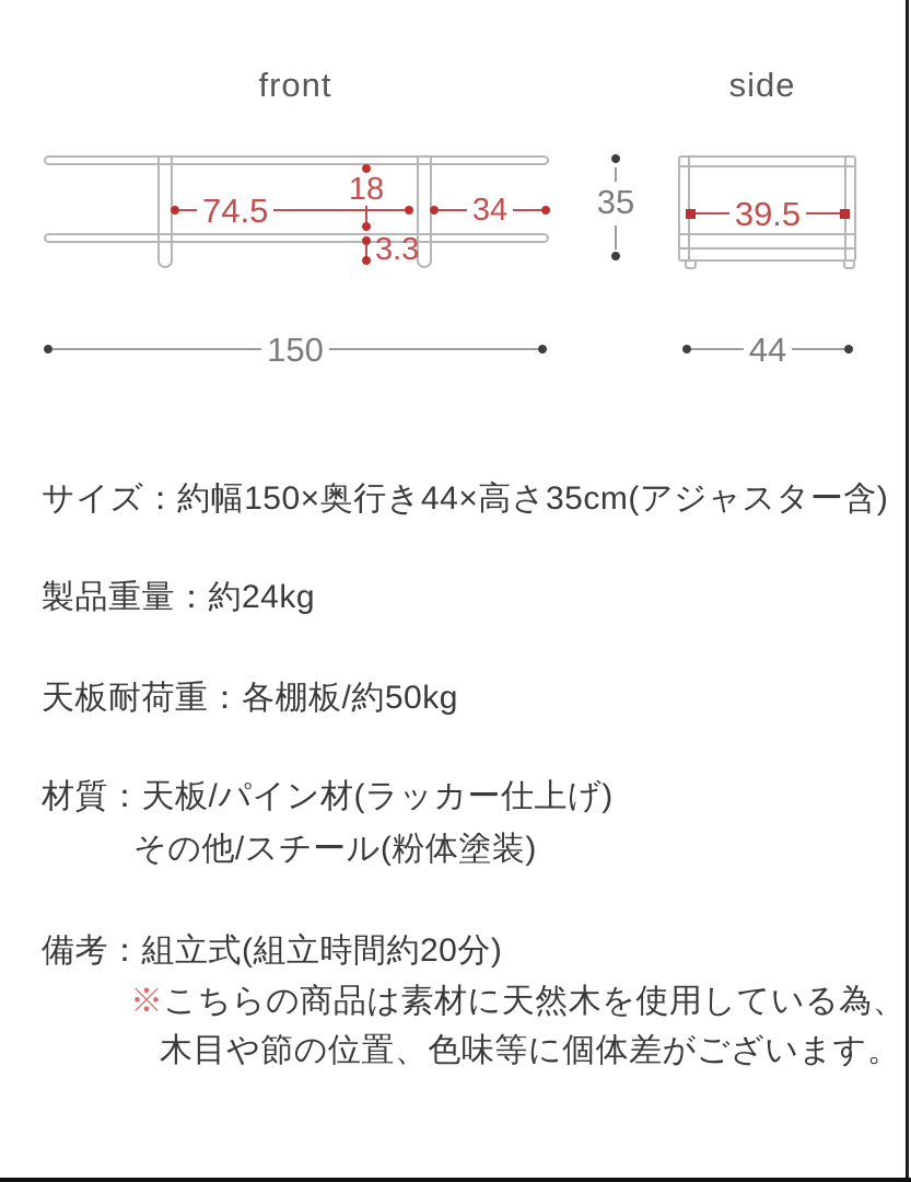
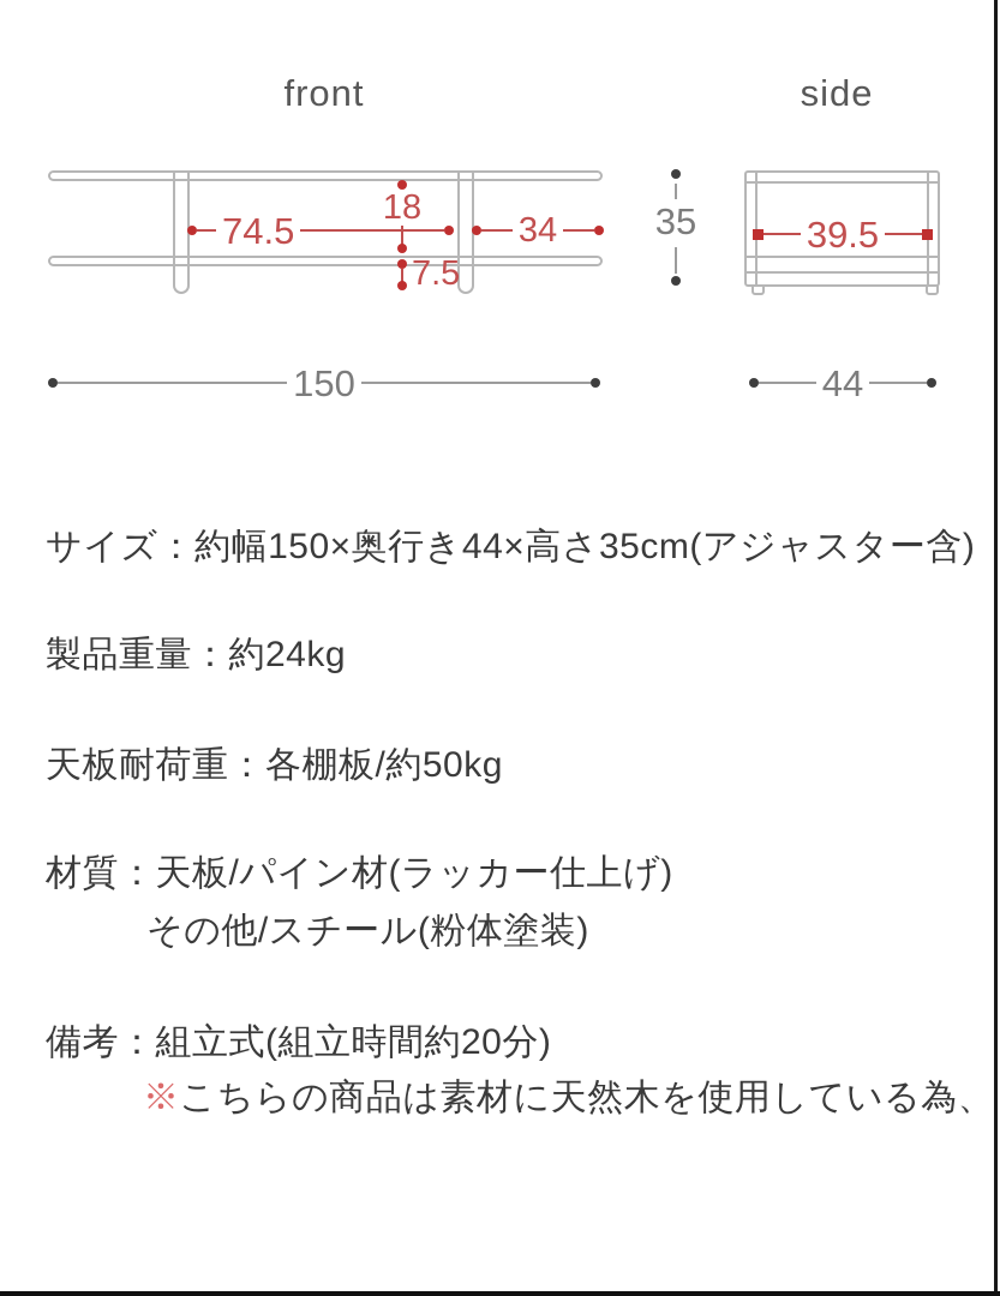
  front
  74.5
  34
  18
- 3.3
+ 7.5
  150
  side
  39.5
  35
  44
  サイズ：約幅150×奥行き44×高さ35cm(アジャスター含)
  製品重量：約24kg
  天板耐荷重：各棚板/約50kg
  材質：天板/パイン材(ラッカー仕上げ)
  その他/スチール(粉体塗装)
  備考：組立式(組立時間約20分)
  ※こちらの商品は素材に天然木を使用している為、
- 木目や節の位置、色味等に個体差がございます。
